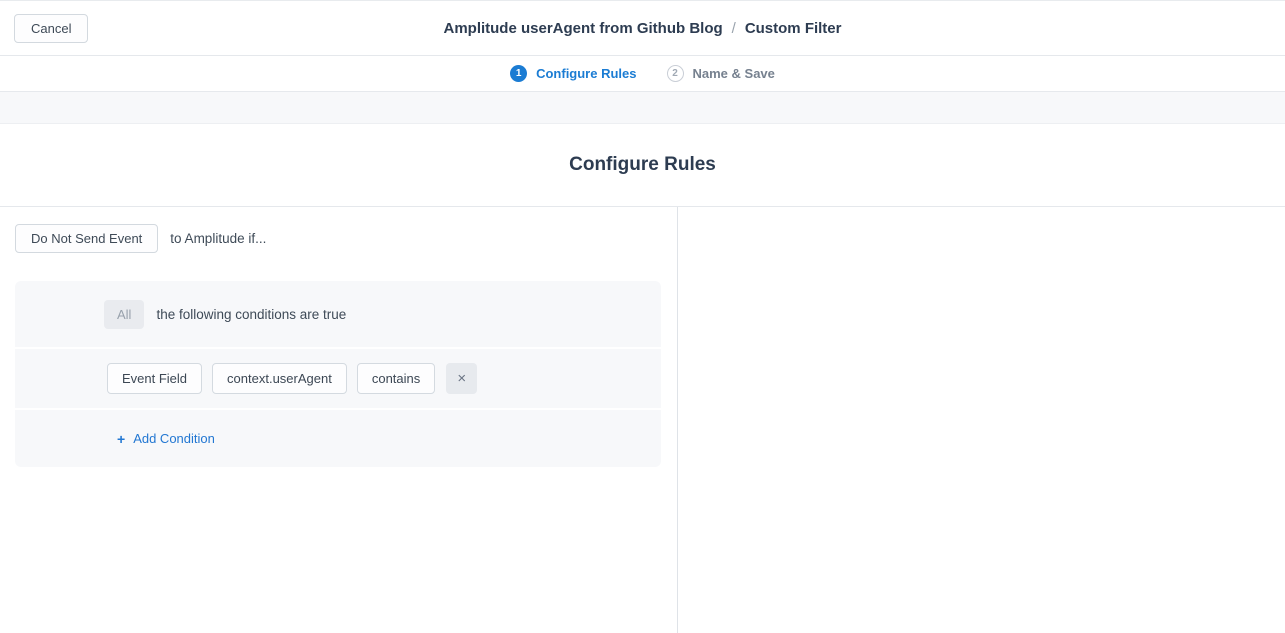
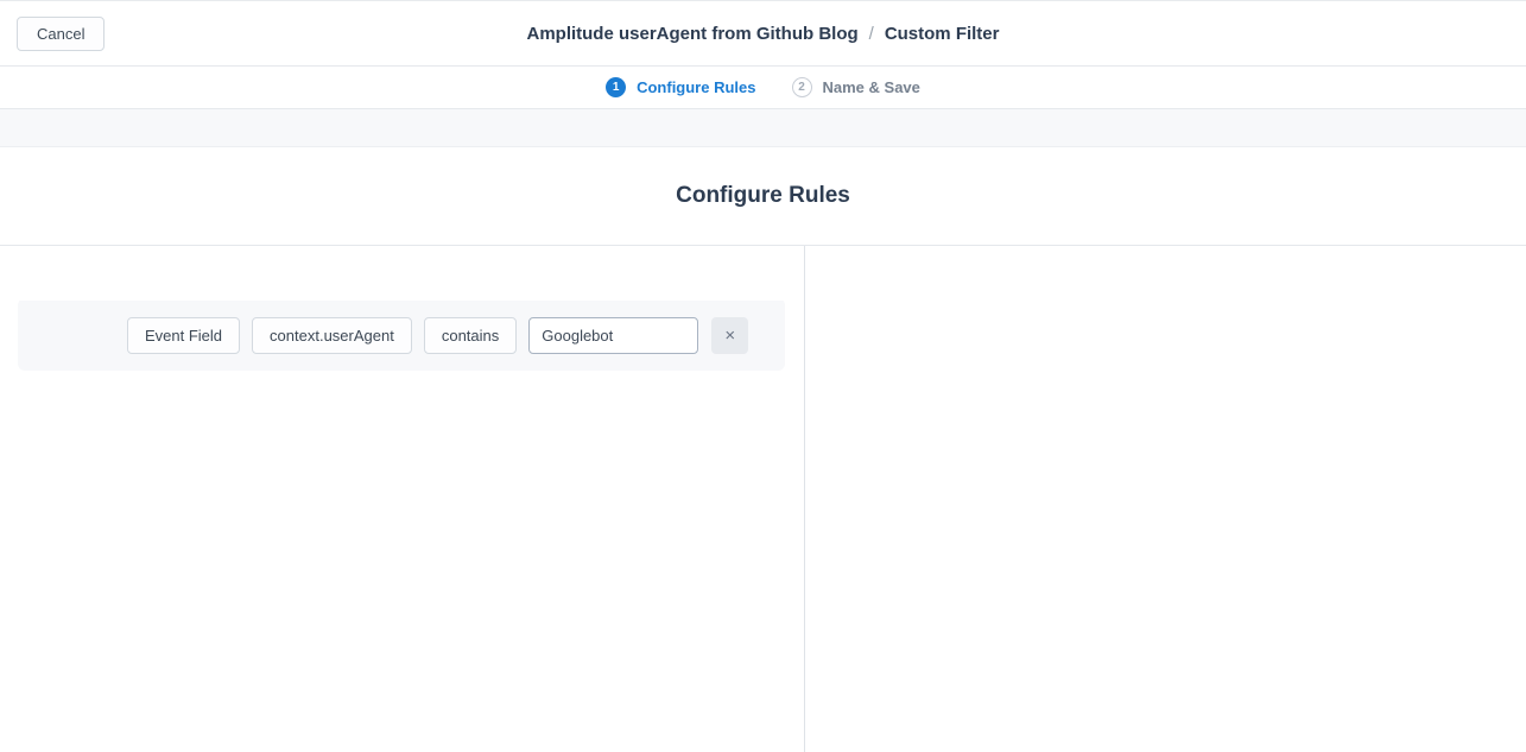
  Cancel
  Amplitude userAgent from Github Blog
  /
  Custom Filter
  1
  Configure Rules
  2
  Name & Save
  Configure Rules
- Do Not Send Event
- to Amplitude if...
- All
- the following conditions are true
  Event Field
  context.userAgent
  contains
+ Googlebot
  ×
- +
- Add Condition
